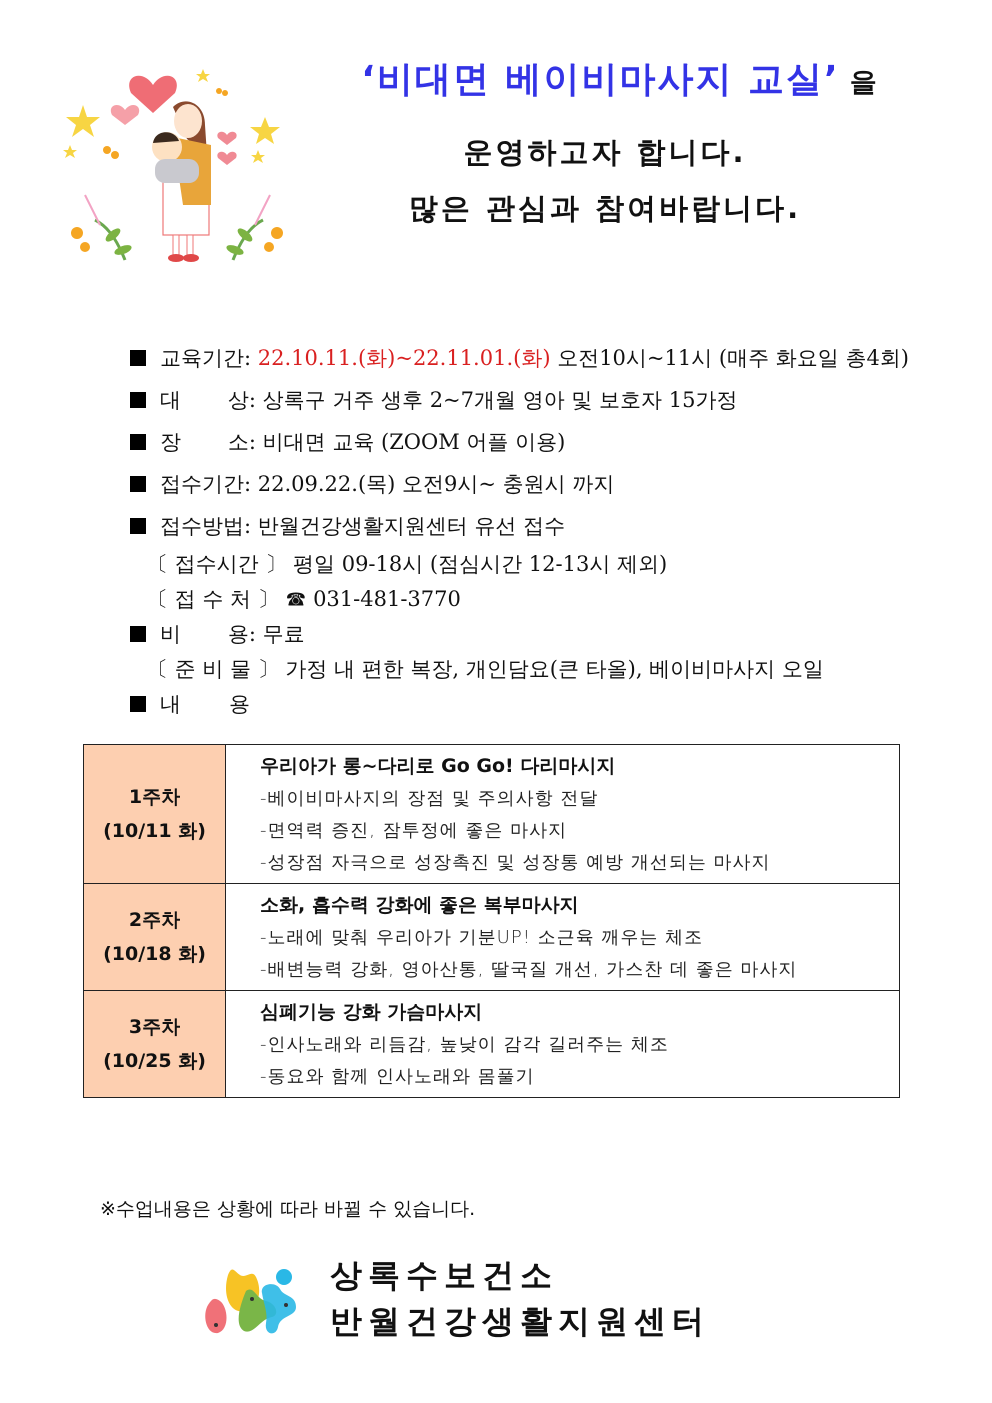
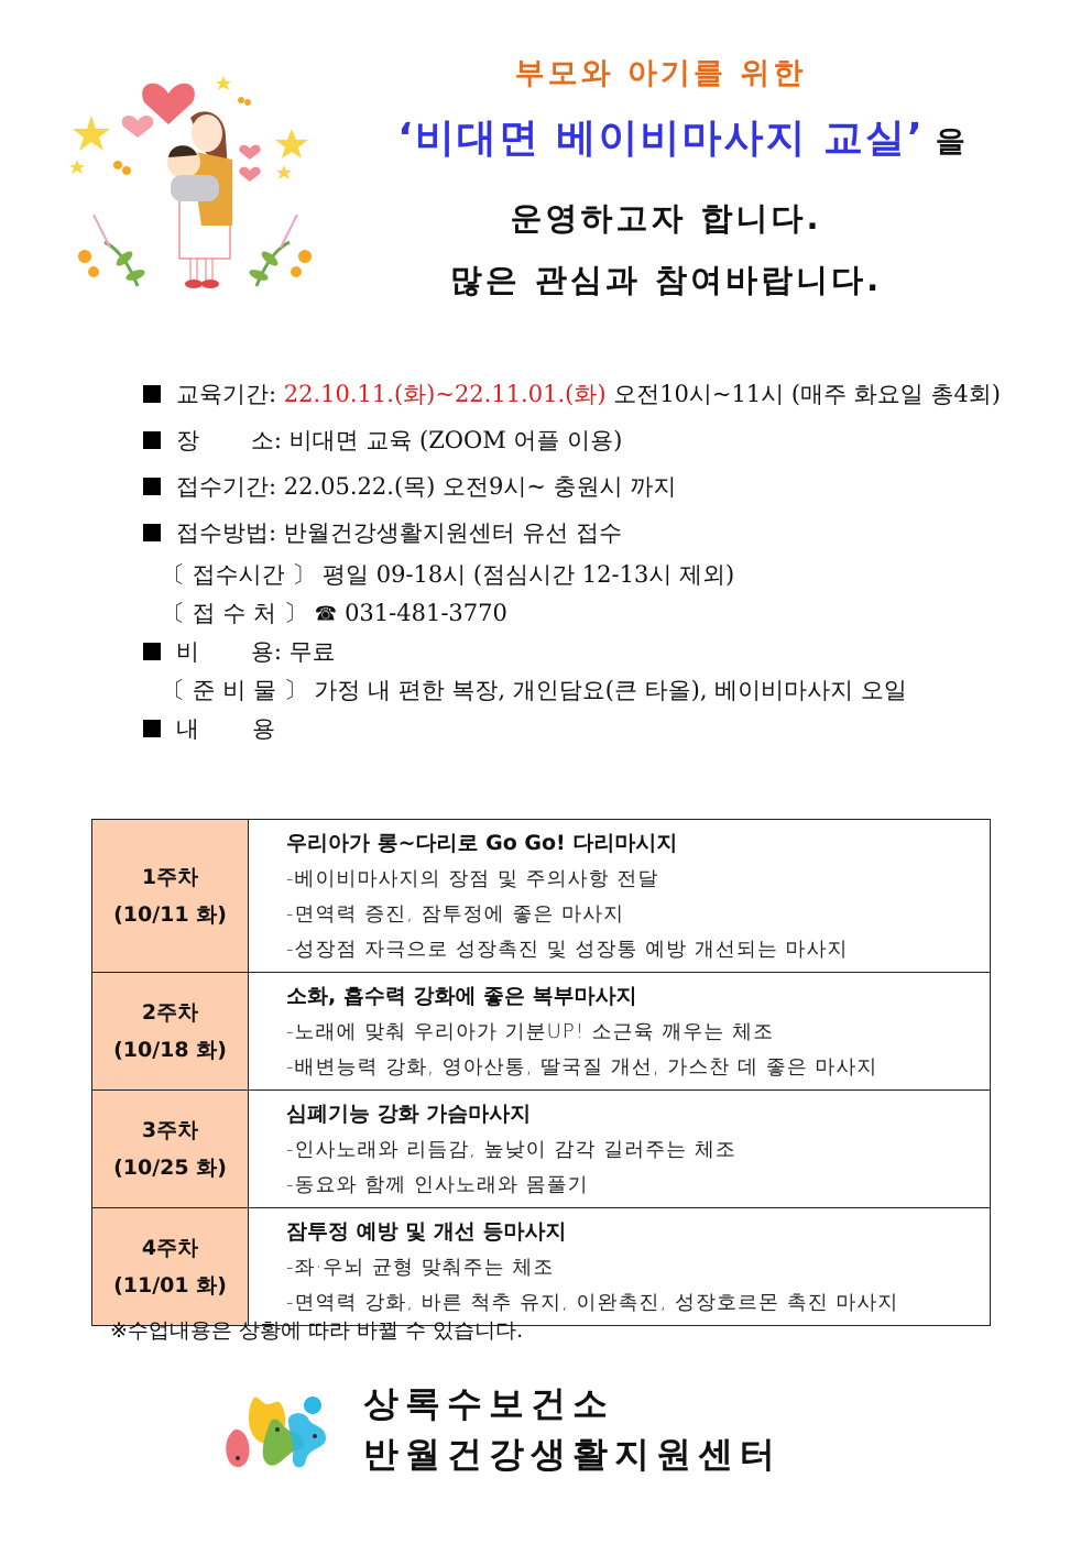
+ 부모와 아기를 위한
  ‘비대면 베이비마사지 교실’ 을
  운영하고자 합니다.
  많은 관심과 참여바랍니다.
  교육기간: 22.10.11.(화)~22.11.01.(화) 오전10시~11시 (매주 화요일 총4회)
- 대
- 상:
- 상록구 거주 생후 2~7개월 영아 및 보호자 15가정
  장
  소:
  비대면 교육 (ZOOM 어플 이용)
- 접수기간: 22.09.22.(목) 오전9시~ 충원시 까지
+ 접수기간: 22.05.22.(목) 오전9시~ 충원시 까지
  접수방법: 반월건강생활지원센터 유선 접수
  〔 접수시간 〕 평일 09-18시 (점심시간 12-13시 제외)
  〔 접 수 처 〕 ☎ 031-481-3770
  비
  용:
  무료
  〔 준 비 물 〕 가정 내 편한 복장, 개인담요(큰 타올), 베이비마사지 오일
  내
  용
  1주차 (10/11 화)	우리아가 롱~다리로 Go Go! 다리마시지 -베이비마사지의 장점 및 주의사항 전달 -면역력 증진, 잠투정에 좋은 마사지 -성장점 자극으로 성장촉진 및 성장통 예방 개선되는 마사지
  2주차 (10/18 화)	소화, 흡수력 강화에 좋은 복부마사지 -노래에 맞춰 우리아가 기분UP! 소근육 깨우는 체조 -배변능력 강화, 영아산통, 딸국질 개선, 가스찬 데 좋은 마사지
  3주차 (10/25 화)	심폐기능 강화 가슴마사지 -인사노래와 리듬감, 높낮이 감각 길러주는 체조 -동요와 함께 인사노래와 몸풀기
+ 4주차 (11/01 화)	잠투정 예방 및 개선 등마사지 -좌·우뇌 균형 맞춰주는 체조 -면역력 강화, 바른 척추 유지, 이완촉진, 성장호르몬 촉진 마사지
  ※수업내용은 상황에 따라 바뀔 수 있습니다.
  상록수보건소
  반월건강생활지원센터
